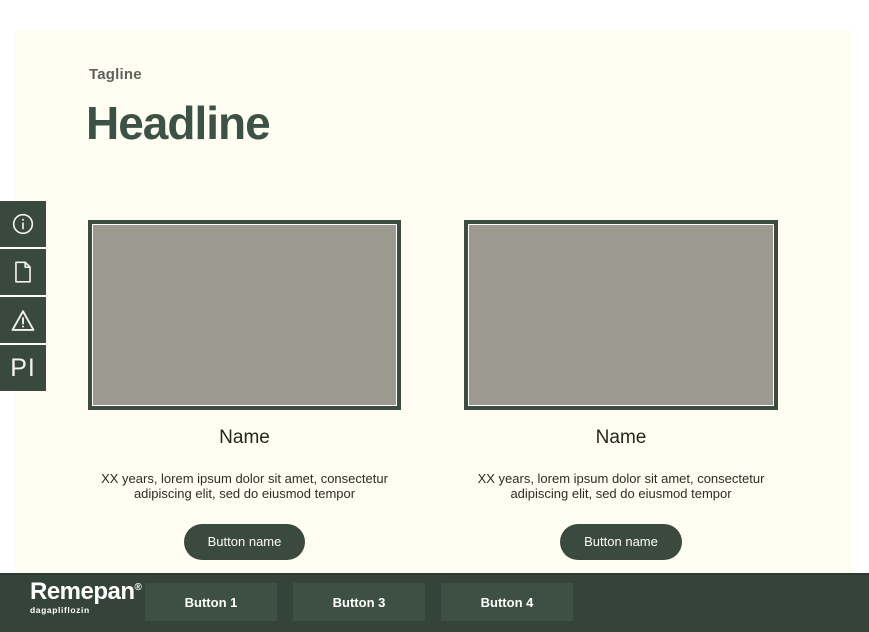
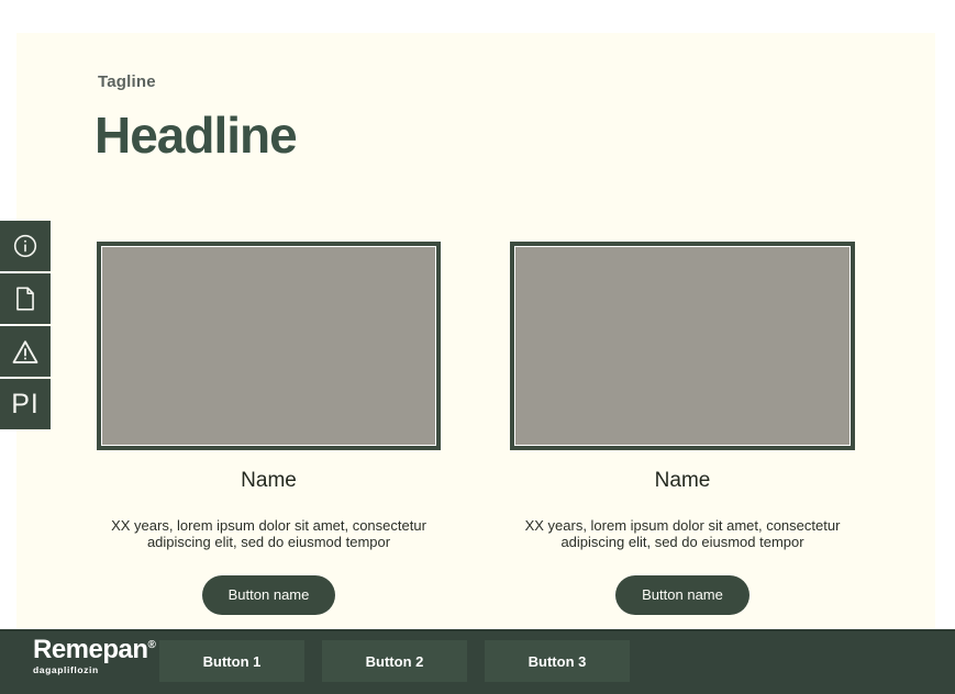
  Tagline
  Headline
  PI
  Name
  XX years, lorem ipsum dolor sit amet, consectetur adipiscing elit, sed do eiusmod tempor
  Button name
  Name
  XX years, lorem ipsum dolor sit amet, consectetur adipiscing elit, sed do eiusmod tempor
  Button name
  Remepan®
  dagapliflozin
  Button 1
+ Button 2
  Button 3
- Button 4
